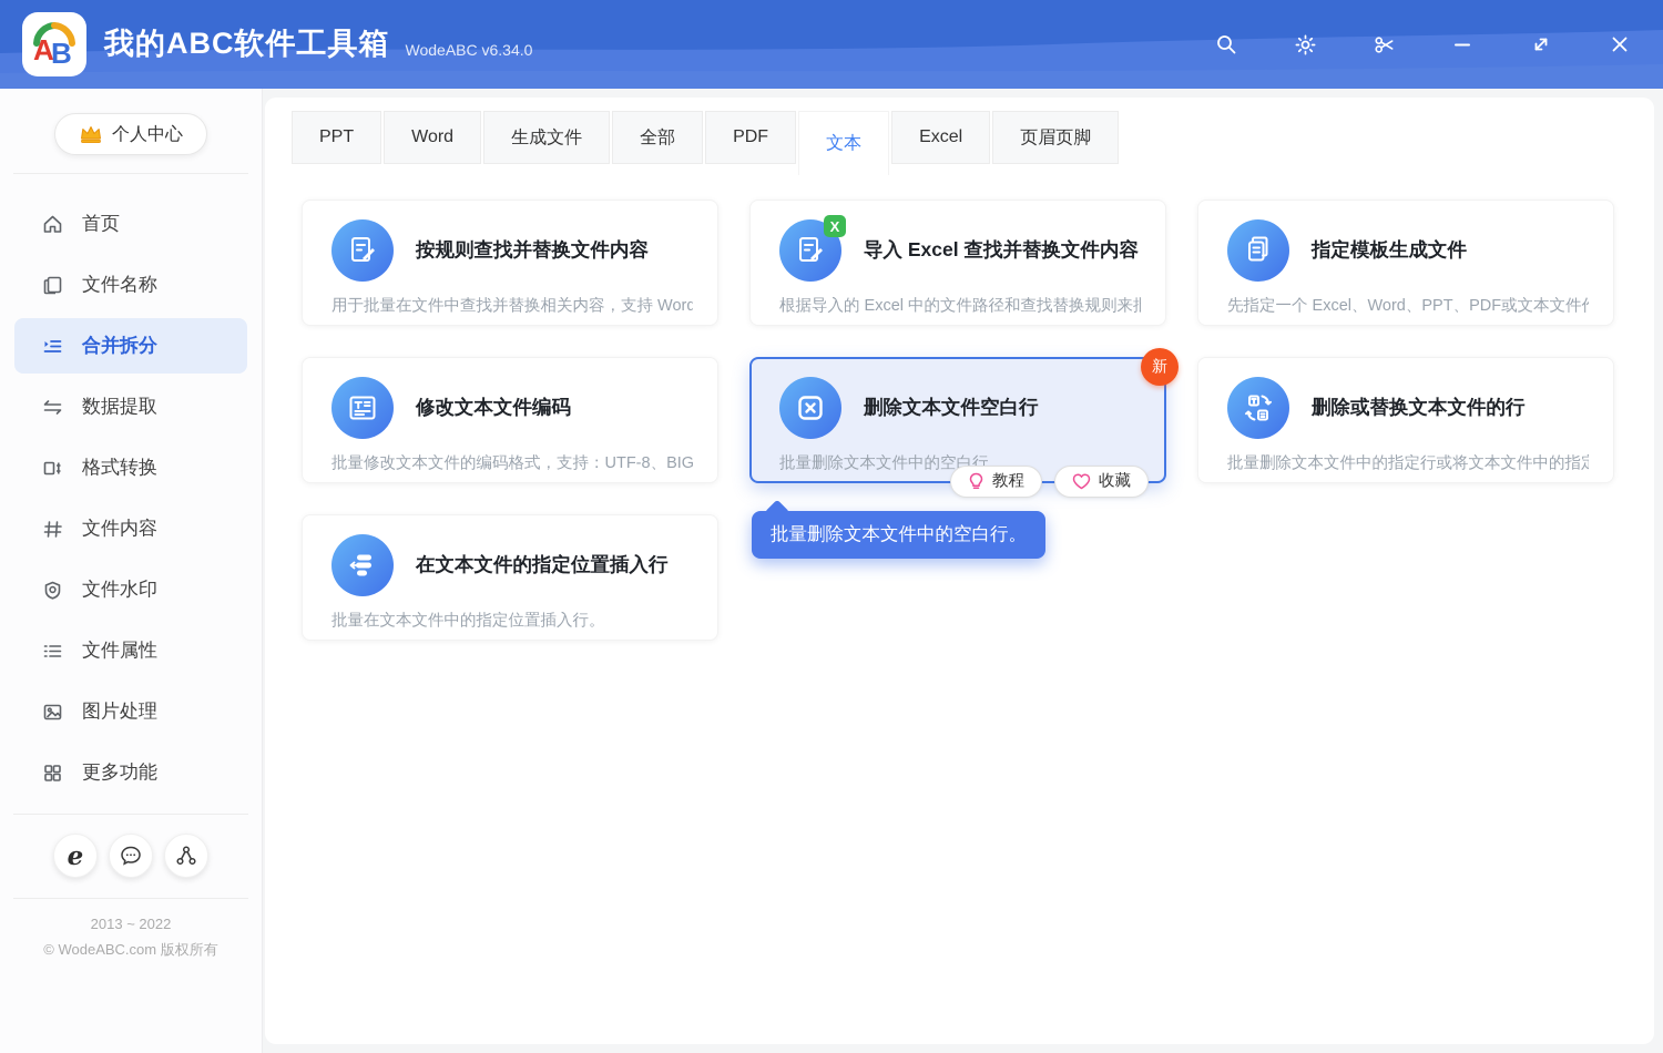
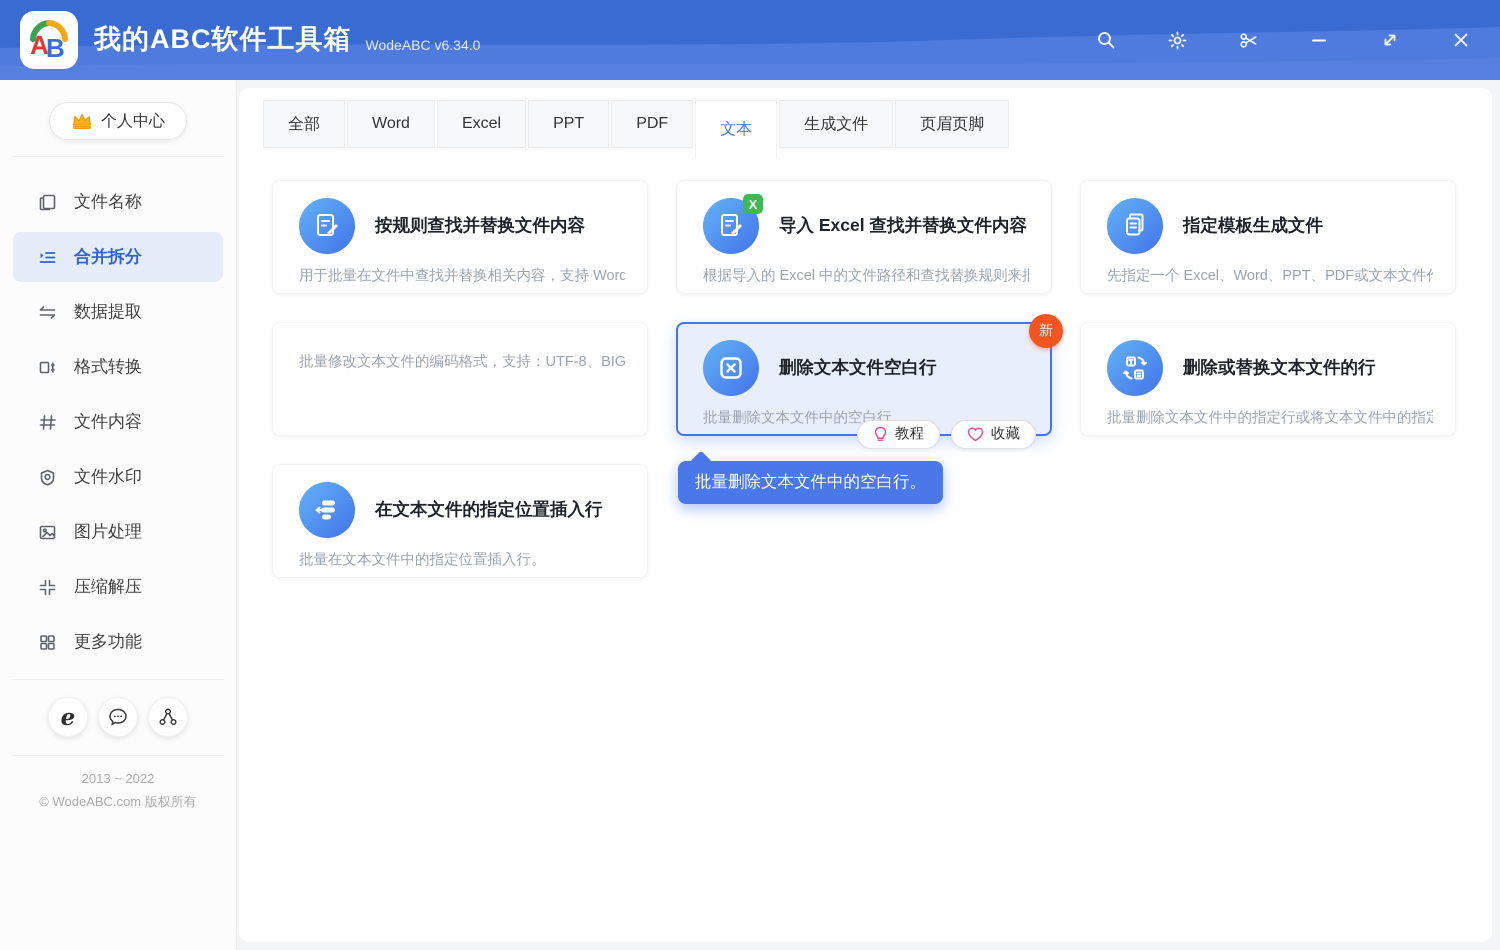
  A
  B
  我的ABC软件工具箱
  WodeABC v6.34.0
  个人中心
- 首页
  文件名称
  合并拆分
  数据提取
  格式转换
  文件内容
  文件水印
- 文件属性
  图片处理
+ 压缩解压
  更多功能
  e
  2013 ~ 2022
  © WodeABC.com 版权所有
- PPT
+ 全部
  Word
- 生成文件
+ Excel
- 全部
+ PPT
  PDF
  文本
- Excel
+ 生成文件
  页眉页脚
  按规则查找并替换文件内容
  用于批量在文件中查找并替换相关内容，支持 Word
  X
  导入 Excel 查找并替换文件内容
  根据导入的 Excel 中的文件路径和查找替换规则来
  指定模板生成文件
  先指定一个 Excel、Word、PPT、PDF或文本文件
- 修改文本文件编码
  批量修改文本文件的编码格式，支持：UTF-8、BIG
  删除文本文件空白行
  批量删除文本文件中的空白行。
  新
  教程
  收藏
  批量删除文本文件中的空白行。
  删除或替换文本文件的行
  批量删除文本文件中的指定行或将文本文件中的指
  在文本文件的指定位置插入行
  批量在文本文件中的指定位置插入行。
